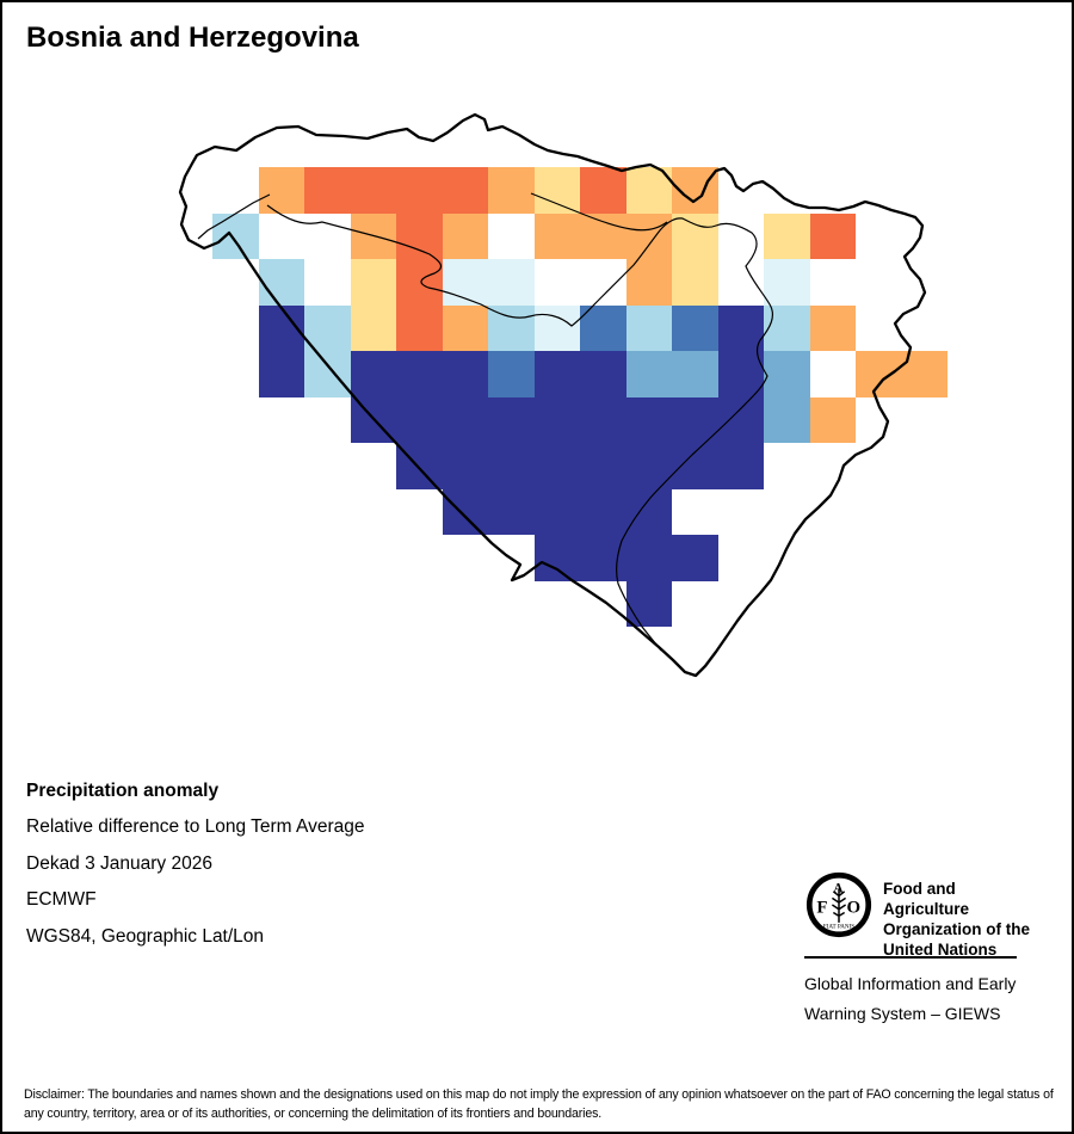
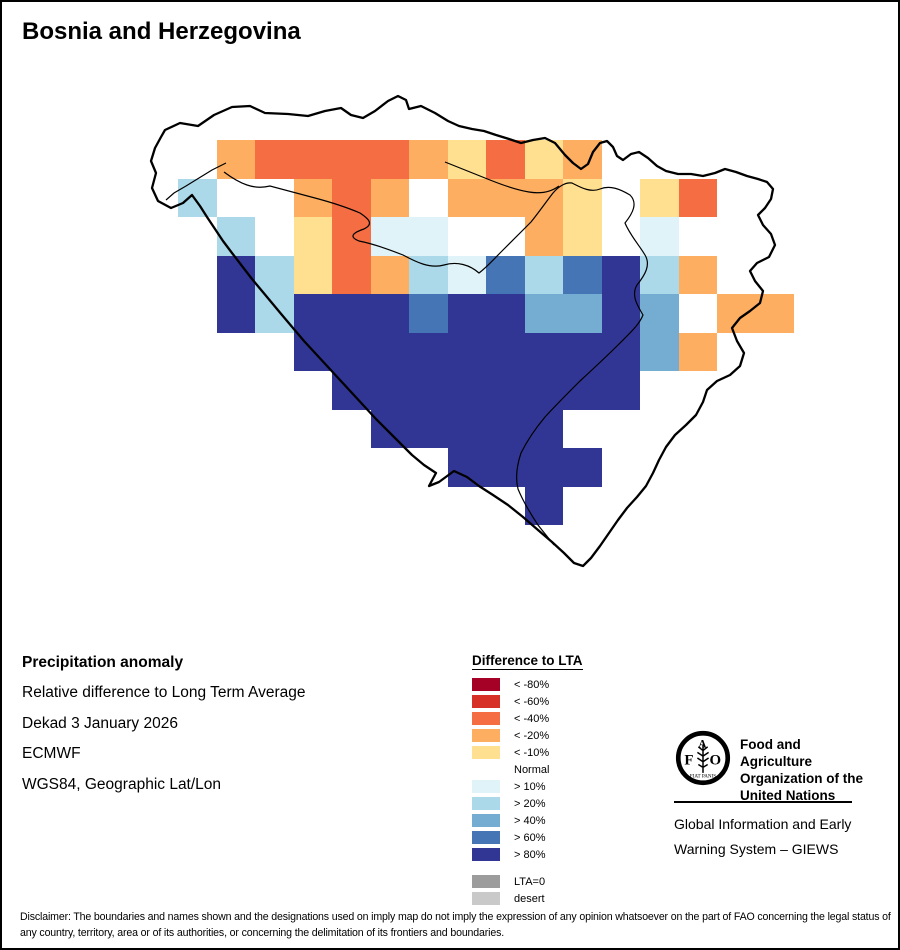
  Bosnia and Herzegovina
  Precipitation anomaly
  Relative difference to Long Term Average
  Dekad 3 January 2026
  ECMWF
  WGS84, Geographic Lat/Lon
+ Difference to LTA
+ < -80%
+ < -60%
+ < -40%
+ < -20%
+ < -10%
+ Normal
+ > 10%
+ > 20%
+ > 40%
+ > 60%
+ > 80%
+ LTA=0
+ desert
  F
  A
  O
  Food and Agriculture
  Organization of the
  United Nations
  Global Information and Early
  Warning System – GIEWS
- Disclaimer: The boundaries and names shown and the designations used on this map do not imply the expression of any opinion whatsoever on the part of FAO concerning the legal status of any country, territory, area or of its authorities, or concerning the delimitation of its frontiers and boundaries.
+ Disclaimer: The boundaries and names shown and the designations used on imply map do not imply the expression of any opinion whatsoever on the part of FAO concerning the legal status of any country, territory, area or of its authorities, or concerning the delimitation of its frontiers and boundaries.
